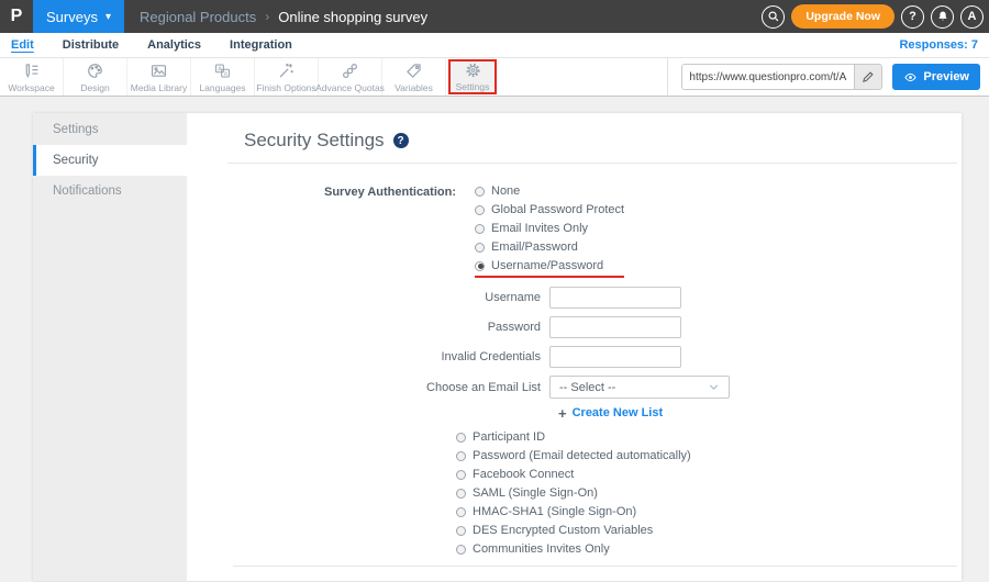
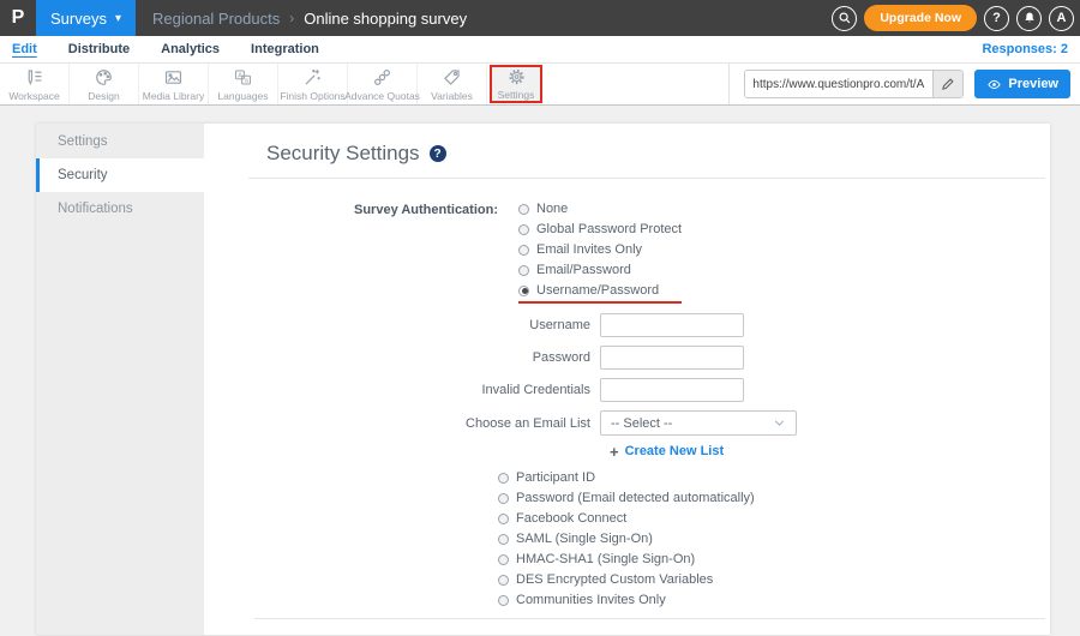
  P
  Surveys
  ▾
  Regional Products
  ›
  Online shopping survey
  Upgrade Now
  ?
  A
  Edit
  Distribute
  Analytics
  Integration
- Responses: 7
+ Responses: 2
  Workspace
  Design
  Media Library
  Languages
  Finish Options
  Advance Quotas
  Variables
  Settings
  https://www.questionpro.com/t/A
  Preview
  Settings
  Security
  Notifications
  Security Settings
  ?
  Survey Authentication:
  None
  Global Password Protect
  Email Invites Only
  Email/Password
  Username/Password
  Username
  Password
  Invalid Credentials
  Choose an Email List
  -- Select --
  +
  Create New List
  Participant ID
  Password (Email detected automatically)
  Facebook Connect
  SAML (Single Sign-On)
  HMAC-SHA1 (Single Sign-On)
  DES Encrypted Custom Variables
  Communities Invites Only
